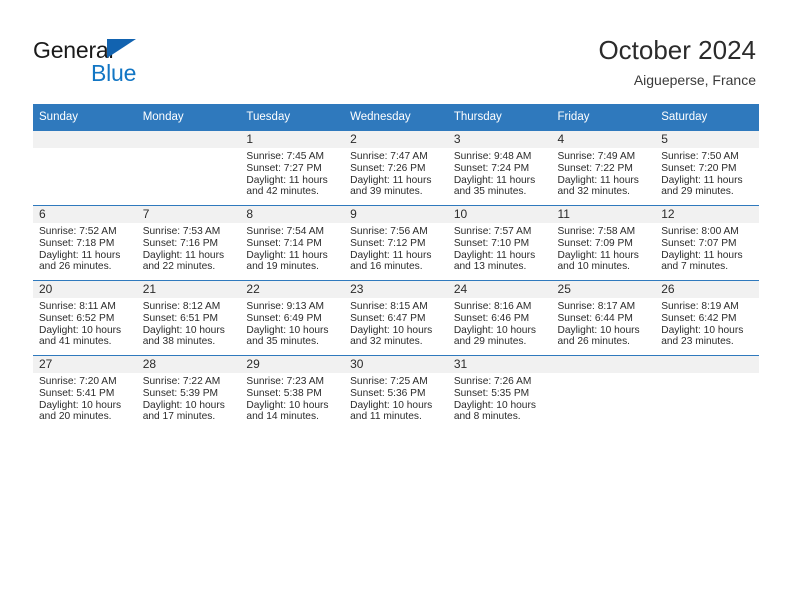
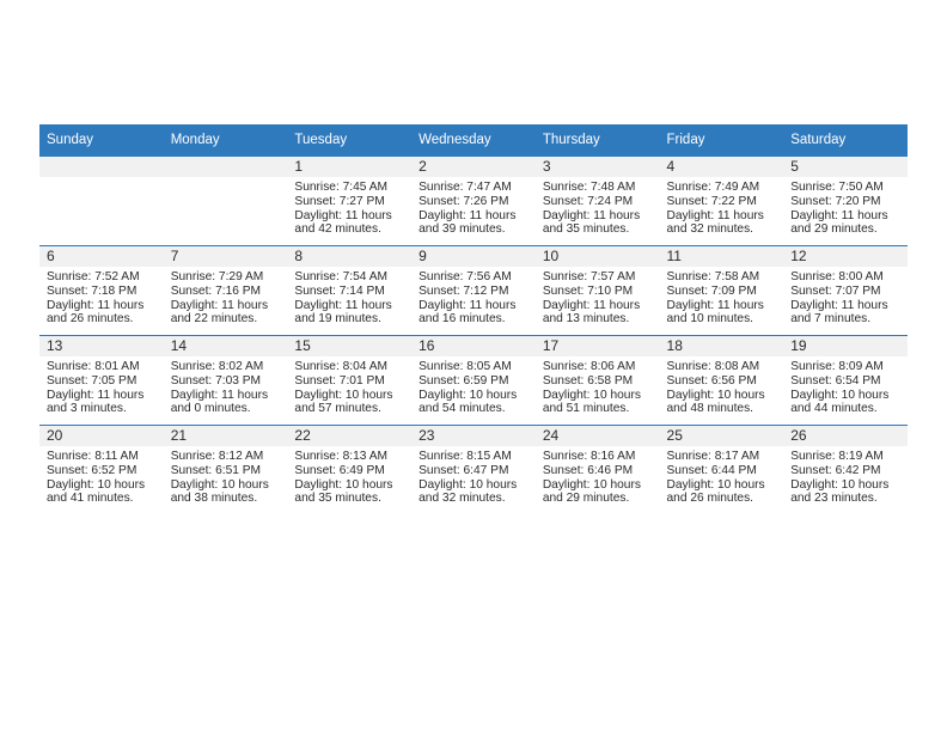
- General
- Blue
- October 2024
- Aigueperse, France
  Sunday	Monday	Tuesday	Wednesday	Thursday	Friday	Saturday
- 		1Sunrise: 7:45 AMSunset: 7:27 PMDaylight: 11 hoursand 42 minutes.	2Sunrise: 7:47 AMSunset: 7:26 PMDaylight: 11 hoursand 39 minutes.	3Sunrise: 9:48 AMSunset: 7:24 PMDaylight: 11 hoursand 35 minutes.	4Sunrise: 7:49 AMSunset: 7:22 PMDaylight: 11 hoursand 32 minutes.	5Sunrise: 7:50 AMSunset: 7:20 PMDaylight: 11 hoursand 29 minutes.
+ 		1Sunrise: 7:45 AMSunset: 7:27 PMDaylight: 11 hoursand 42 minutes.	2Sunrise: 7:47 AMSunset: 7:26 PMDaylight: 11 hoursand 39 minutes.	3Sunrise: 7:48 AMSunset: 7:24 PMDaylight: 11 hoursand 35 minutes.	4Sunrise: 7:49 AMSunset: 7:22 PMDaylight: 11 hoursand 32 minutes.	5Sunrise: 7:50 AMSunset: 7:20 PMDaylight: 11 hoursand 29 minutes.
- 6Sunrise: 7:52 AMSunset: 7:18 PMDaylight: 11 hoursand 26 minutes.	7Sunrise: 7:53 AMSunset: 7:16 PMDaylight: 11 hoursand 22 minutes.	8Sunrise: 7:54 AMSunset: 7:14 PMDaylight: 11 hoursand 19 minutes.	9Sunrise: 7:56 AMSunset: 7:12 PMDaylight: 11 hoursand 16 minutes.	10Sunrise: 7:57 AMSunset: 7:10 PMDaylight: 11 hoursand 13 minutes.	11Sunrise: 7:58 AMSunset: 7:09 PMDaylight: 11 hoursand 10 minutes.	12Sunrise: 8:00 AMSunset: 7:07 PMDaylight: 11 hoursand 7 minutes.
+ 6Sunrise: 7:52 AMSunset: 7:18 PMDaylight: 11 hoursand 26 minutes.	7Sunrise: 7:29 AMSunset: 7:16 PMDaylight: 11 hoursand 22 minutes.	8Sunrise: 7:54 AMSunset: 7:14 PMDaylight: 11 hoursand 19 minutes.	9Sunrise: 7:56 AMSunset: 7:12 PMDaylight: 11 hoursand 16 minutes.	10Sunrise: 7:57 AMSunset: 7:10 PMDaylight: 11 hoursand 13 minutes.	11Sunrise: 7:58 AMSunset: 7:09 PMDaylight: 11 hoursand 10 minutes.	12Sunrise: 8:00 AMSunset: 7:07 PMDaylight: 11 hoursand 7 minutes.
+ 13Sunrise: 8:01 AMSunset: 7:05 PMDaylight: 11 hoursand 3 minutes.	14Sunrise: 8:02 AMSunset: 7:03 PMDaylight: 11 hoursand 0 minutes.	15Sunrise: 8:04 AMSunset: 7:01 PMDaylight: 10 hoursand 57 minutes.	16Sunrise: 8:05 AMSunset: 6:59 PMDaylight: 10 hoursand 54 minutes.	17Sunrise: 8:06 AMSunset: 6:58 PMDaylight: 10 hoursand 51 minutes.	18Sunrise: 8:08 AMSunset: 6:56 PMDaylight: 10 hoursand 48 minutes.	19Sunrise: 8:09 AMSunset: 6:54 PMDaylight: 10 hoursand 44 minutes.
- 20Sunrise: 8:11 AMSunset: 6:52 PMDaylight: 10 hoursand 41 minutes.	21Sunrise: 8:12 AMSunset: 6:51 PMDaylight: 10 hoursand 38 minutes.	22Sunrise: 9:13 AMSunset: 6:49 PMDaylight: 10 hoursand 35 minutes.	23Sunrise: 8:15 AMSunset: 6:47 PMDaylight: 10 hoursand 32 minutes.	24Sunrise: 8:16 AMSunset: 6:46 PMDaylight: 10 hoursand 29 minutes.	25Sunrise: 8:17 AMSunset: 6:44 PMDaylight: 10 hoursand 26 minutes.	26Sunrise: 8:19 AMSunset: 6:42 PMDaylight: 10 hoursand 23 minutes.
+ 20Sunrise: 8:11 AMSunset: 6:52 PMDaylight: 10 hoursand 41 minutes.	21Sunrise: 8:12 AMSunset: 6:51 PMDaylight: 10 hoursand 38 minutes.	22Sunrise: 8:13 AMSunset: 6:49 PMDaylight: 10 hoursand 35 minutes.	23Sunrise: 8:15 AMSunset: 6:47 PMDaylight: 10 hoursand 32 minutes.	24Sunrise: 8:16 AMSunset: 6:46 PMDaylight: 10 hoursand 29 minutes.	25Sunrise: 8:17 AMSunset: 6:44 PMDaylight: 10 hoursand 26 minutes.	26Sunrise: 8:19 AMSunset: 6:42 PMDaylight: 10 hoursand 23 minutes.
- 27Sunrise: 7:20 AMSunset: 5:41 PMDaylight: 10 hoursand 20 minutes.	28Sunrise: 7:22 AMSunset: 5:39 PMDaylight: 10 hoursand 17 minutes.	29Sunrise: 7:23 AMSunset: 5:38 PMDaylight: 10 hoursand 14 minutes.	30Sunrise: 7:25 AMSunset: 5:36 PMDaylight: 10 hoursand 11 minutes.	31Sunrise: 7:26 AMSunset: 5:35 PMDaylight: 10 hoursand 8 minutes.
